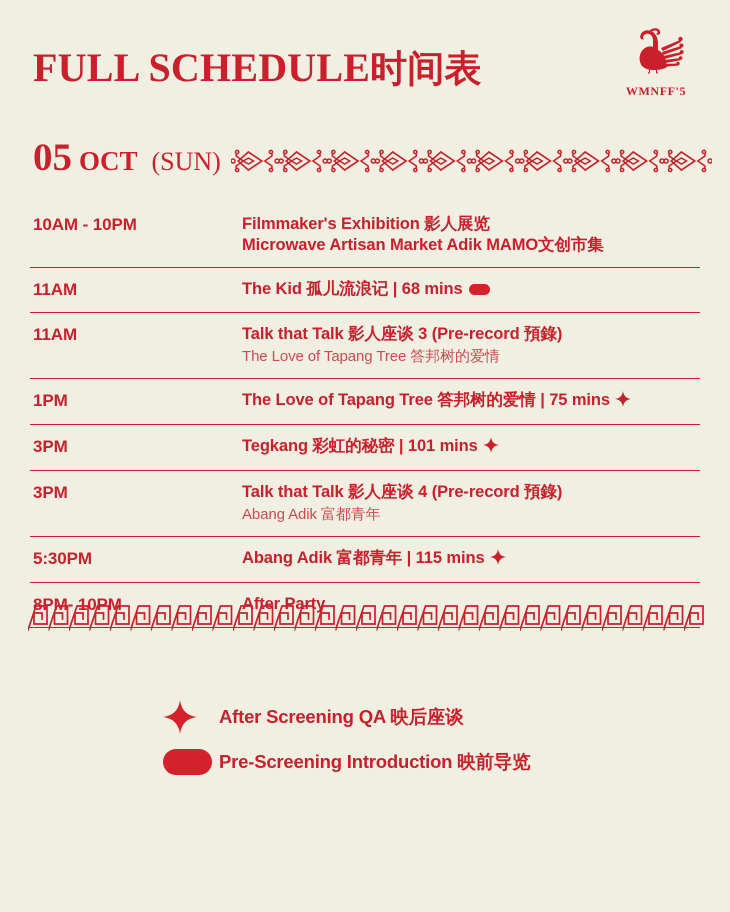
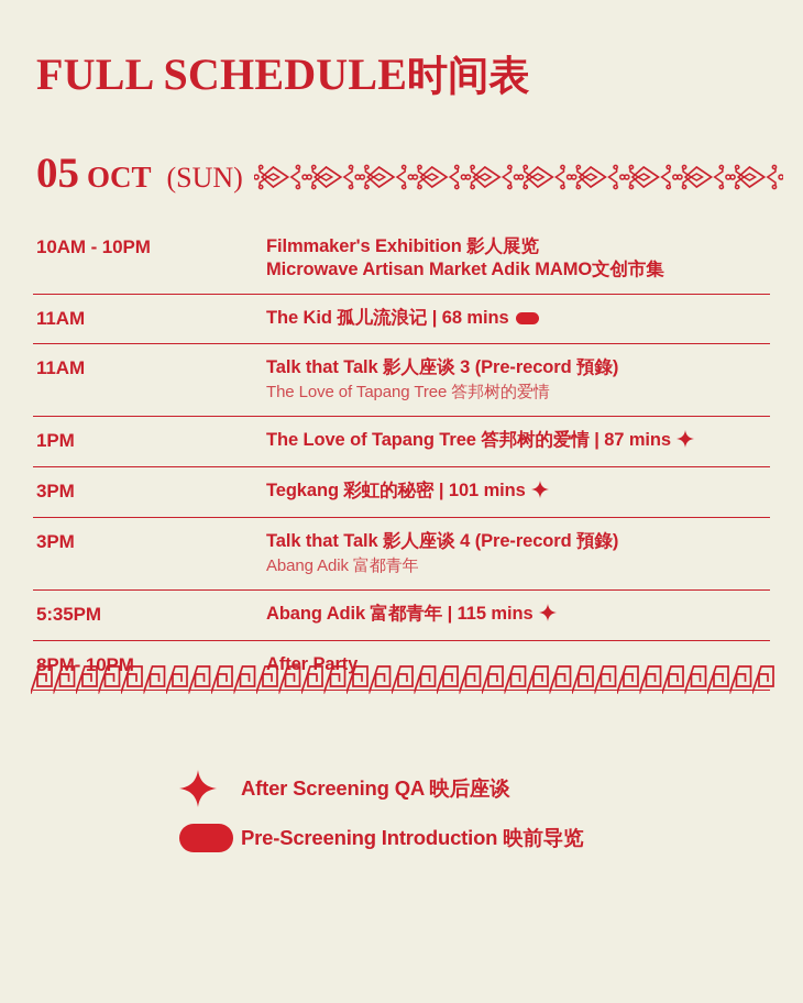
  FULL SCHEDULE时间表
- WMNFF'5
  05
  OCT
  (SUN)
  10AM - 10PM
  Filmmaker's Exhibition 影人展览
  Microwave Artisan Market Adik MAMO文创市集
  11AM
  The Kid 孤儿流浪记 | 68 mins
  11AM
  Talk that Talk 影人座谈 3 (Pre-record 預錄)
  The Love of Tapang Tree 答邦树的爱情
  1PM
- The Love of Tapang Tree 答邦树的爱情 | 75 mins
+ The Love of Tapang Tree 答邦树的爱情 | 87 mins
  3PM
  Tegkang 彩虹的秘密 | 101 mins
  3PM
  Talk that Talk 影人座谈 4 (Pre-record 預錄)
  Abang Adik 富都青年
- 5:30PM
+ 5:35PM
  Abang Adik 富都青年 | 115 mins
  After Screening QA 映后座谈
  Pre-Screening Introduction 映前导览
